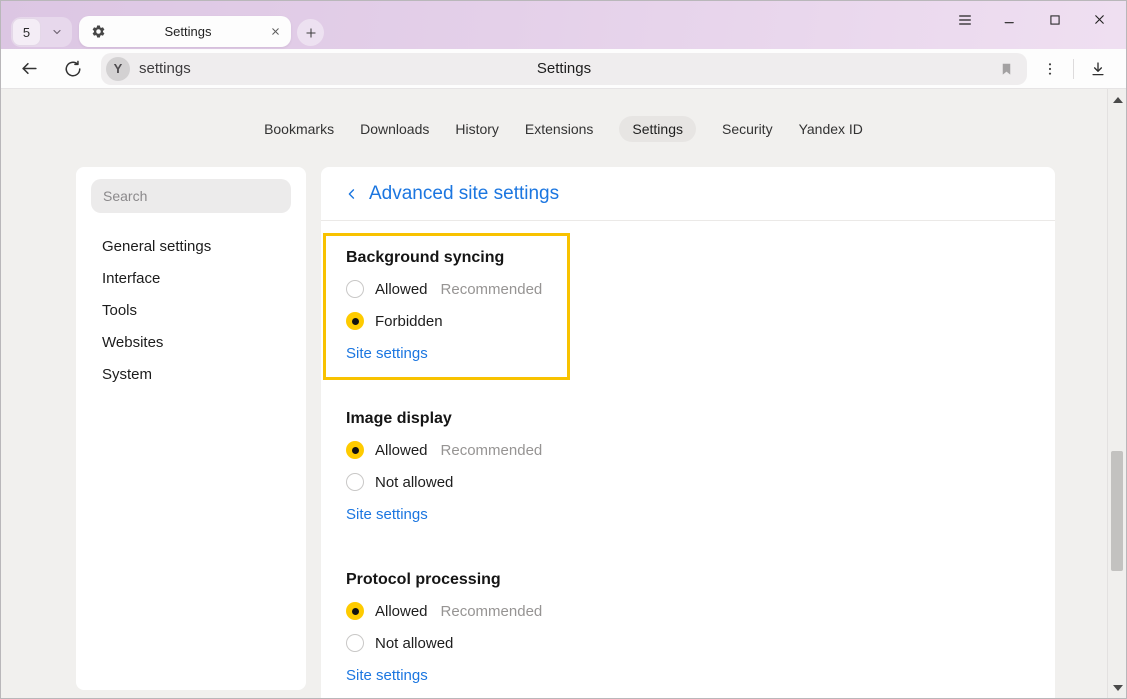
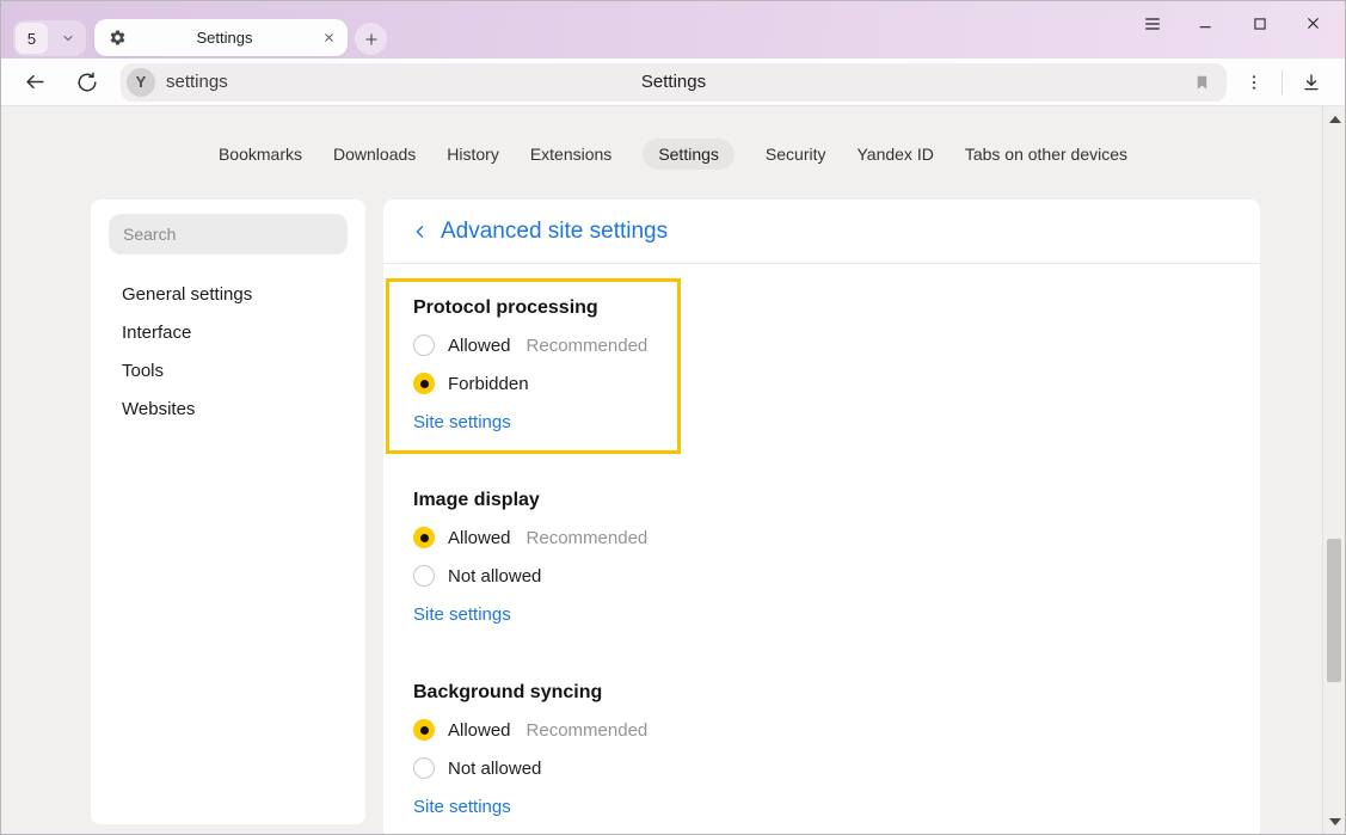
  5
  Settings
  Y
  settings
  Settings
  Bookmarks
  Downloads
  History
  Extensions
  Settings
  Security
  Yandex ID
+ Tabs on other devices
  Search
  General settings
  Interface
  Tools
  Websites
- System
  Advanced site settings
- Background syncing
+ Protocol processing
  Allowed
  Recommended
  Forbidden
  Site settings
  Image display
  Allowed
  Recommended
  Not allowed
  Site settings
- Protocol processing
+ Background syncing
  Allowed
  Recommended
  Not allowed
  Site settings
